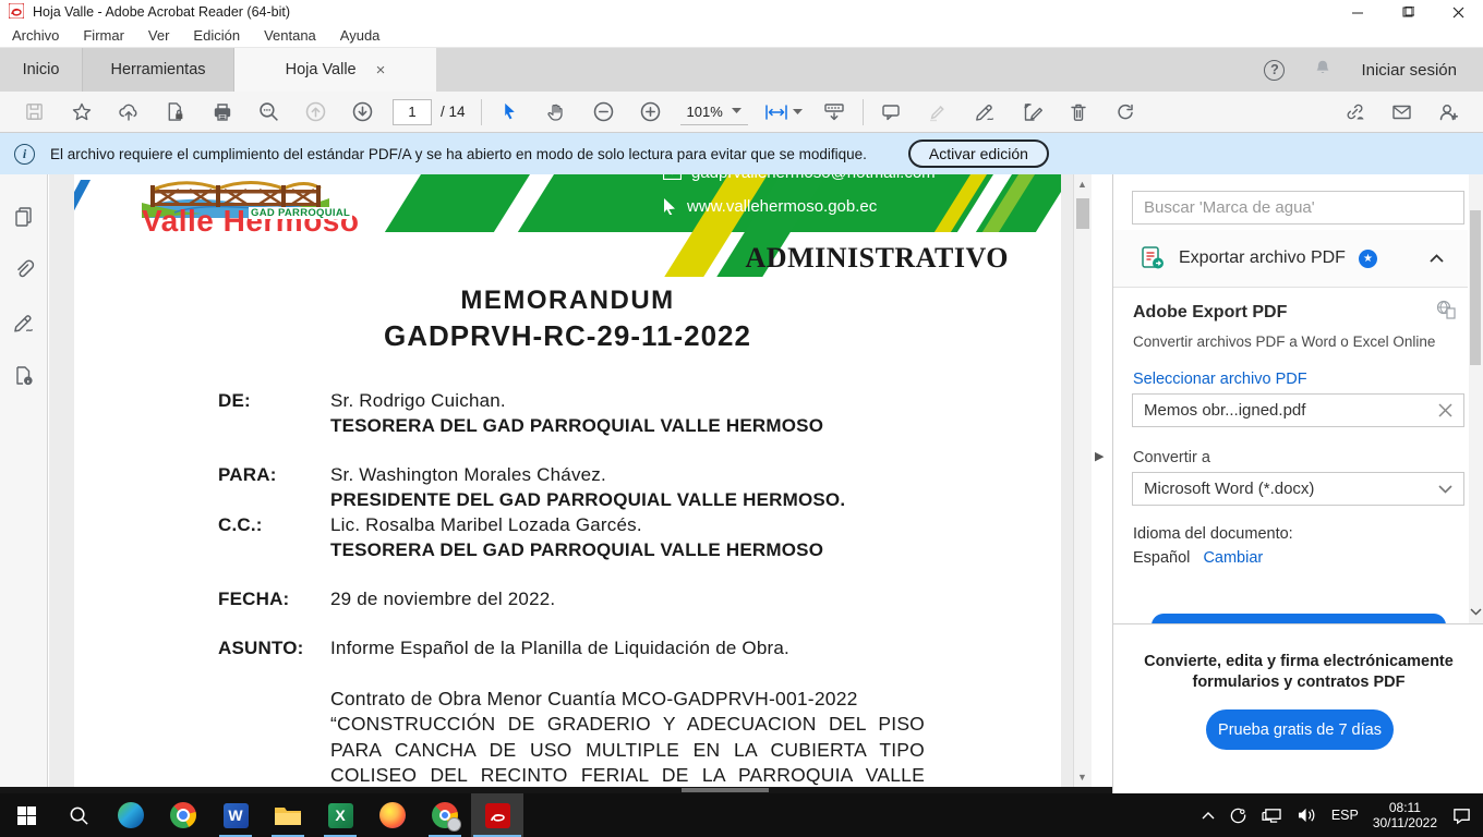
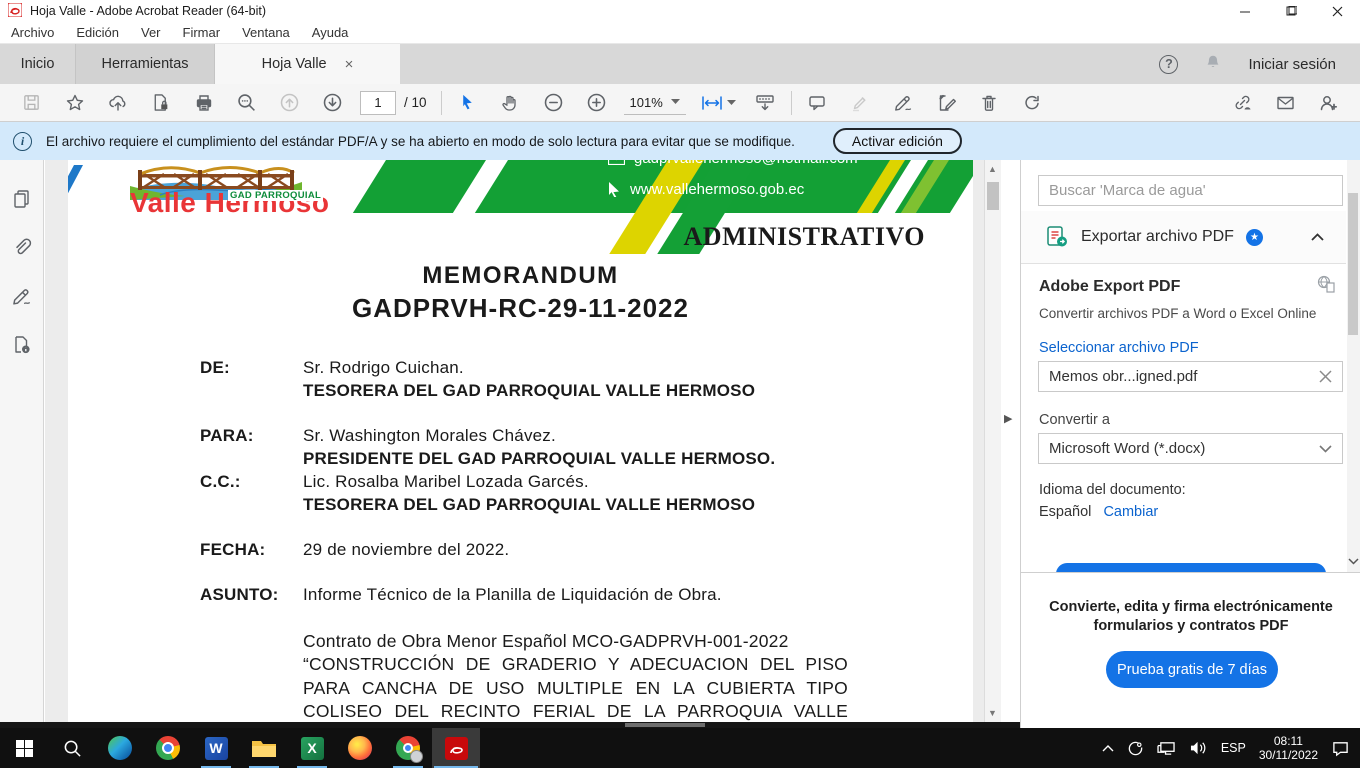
  Hoja Valle - Adobe Acrobat Reader (64-bit)
  Archivo
- Firmar
+ Edición
  Ver
- Edición
+ Firmar
  Ventana
  Ayuda
  Inicio
  Herramientas
  Hoja Valle
  ×
  ?
  Iniciar sesión
  1
- / 14
+ / 10
  101%
  i
  El archivo requiere el cumplimiento del estándar PDF/A y se ha abierto en modo de solo lectura para evitar que se modifique.
  Activar edición
  www.vallehermoso.gob.ec
  Valle Hermoso
  GAD PARROQUIAL
  ADMINISTRATIVO
  MEMORANDUM
  GADPRVH-RC-29-11-2022
  DE:
  Sr. Rodrigo Cuichan.
  TESORERA DEL GAD PARROQUIAL VALLE HERMOSO
  PARA:
  Sr. Washington Morales Chávez.
  PRESIDENTE DEL GAD PARROQUIAL VALLE HERMOSO.
  C.C.:
  Lic. Rosalba Maribel Lozada Garcés.
  TESORERA DEL GAD PARROQUIAL VALLE HERMOSO
  FECHA:
  29 de noviembre del 2022.
  ASUNTO:
- Informe Español de la Planilla de Liquidación de Obra.
+ Informe Técnico de la Planilla de Liquidación de Obra.
- Contrato de Obra Menor Cuantía MCO-GADPRVH-001-2022
+ Contrato de Obra Menor Español MCO-GADPRVH-001-2022
  “CONSTRUCCIÓN DE GRADERIO Y ADECUACION DEL PISO
  PARA CANCHA DE USO MULTIPLE EN LA CUBIERTA TIPO
  COLISEO DEL RECINTO FERIAL DE LA PARROQUIA VALLE
  ▲
  ▼
  ▶
  Buscar 'Marca de agua'
  Exportar archivo PDF
  ★
  Adobe Export PDF
  Convertir archivos PDF a Word o Excel Online
  Seleccionar archivo PDF
  Memos obr...igned.pdf
  Convertir a
  Microsoft Word (*.docx)
  Idioma del documento:
  Español Cambiar
  Convierte, edita y firma electrónicamente
  formularios y contratos PDF
  Prueba gratis de 7 días
  W
  X
  ESP
  08:11
  30/11/2022
